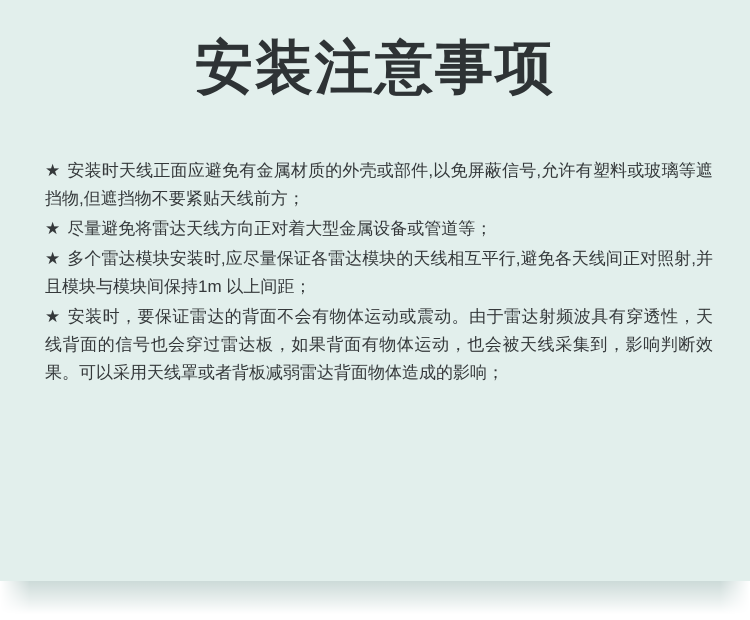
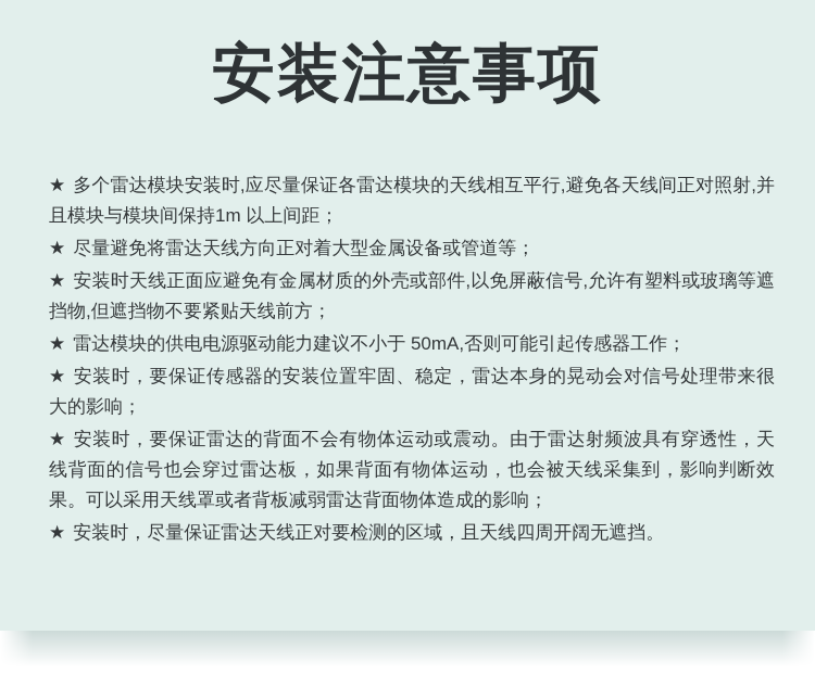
  安装注意事项
- ★ 安装时天线正面应避免有金属材质的外壳或部件,以免屏蔽信号,允许有塑料或玻璃等遮挡物,但遮挡物不要紧贴天线前方；
+ ★ 多个雷达模块安装时,应尽量保证各雷达模块的天线相互平行,避免各天线间正对照射,并且模块与模块间保持1m 以上间距；
  ★ 尽量避免将雷达天线方向正对着大型金属设备或管道等；
- ★ 多个雷达模块安装时,应尽量保证各雷达模块的天线相互平行,避免各天线间正对照射,并且模块与模块间保持1m 以上间距；
+ ★ 安装时天线正面应避免有金属材质的外壳或部件,以免屏蔽信号,允许有塑料或玻璃等遮挡物,但遮挡物不要紧贴天线前方；
+ ★ 雷达模块的供电电源驱动能力建议不小于 50mA,否则可能引起传感器工作；
+ ★ 安装时，要保证传感器的安装位置牢固、稳定，雷达本身的晃动会对信号处理带来很大的影响；
  ★ 安装时，要保证雷达的背面不会有物体运动或震动。由于雷达射频波具有穿透性，天线背面的信号也会穿过雷达板，如果背面有物体运动，也会被天线采集到，影响判断效果。可以采用天线罩或者背板减弱雷达背面物体造成的影响；
+ ★ 安装时，尽量保证雷达天线正对要检测的区域，且天线四周开阔无遮挡。
